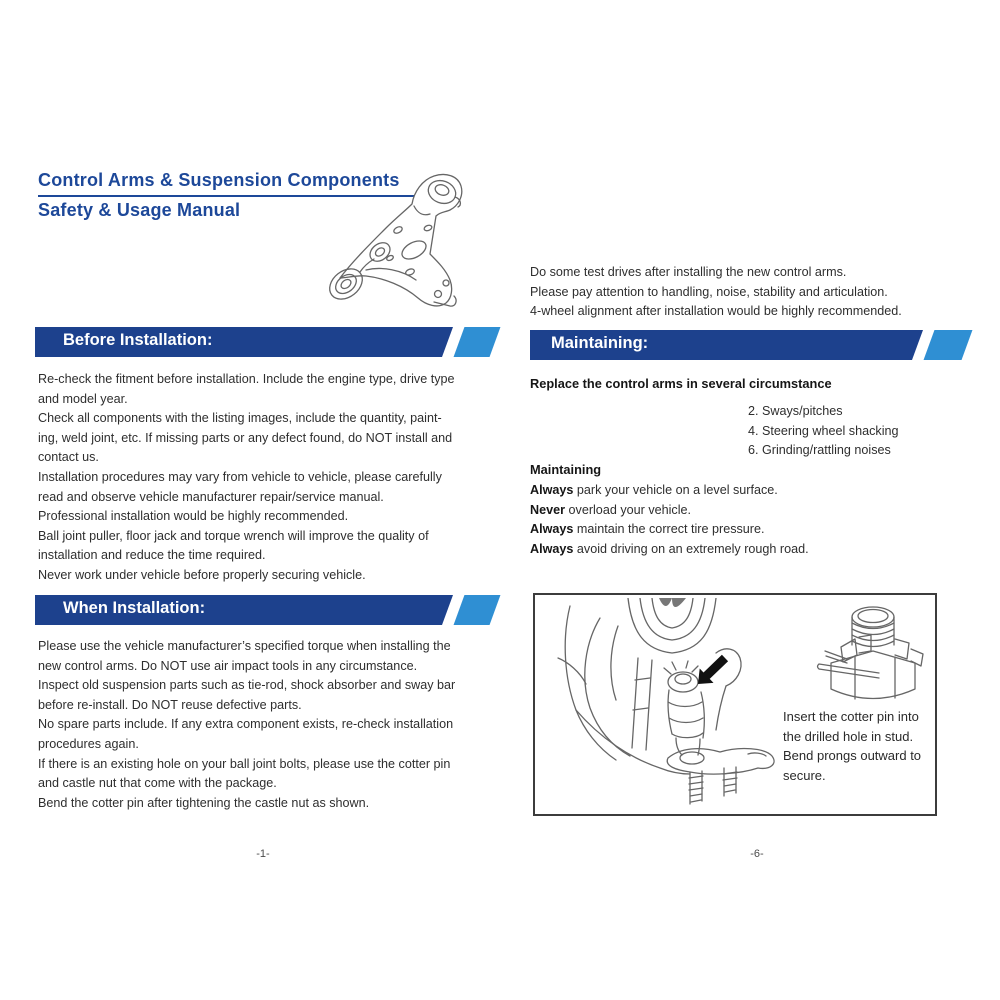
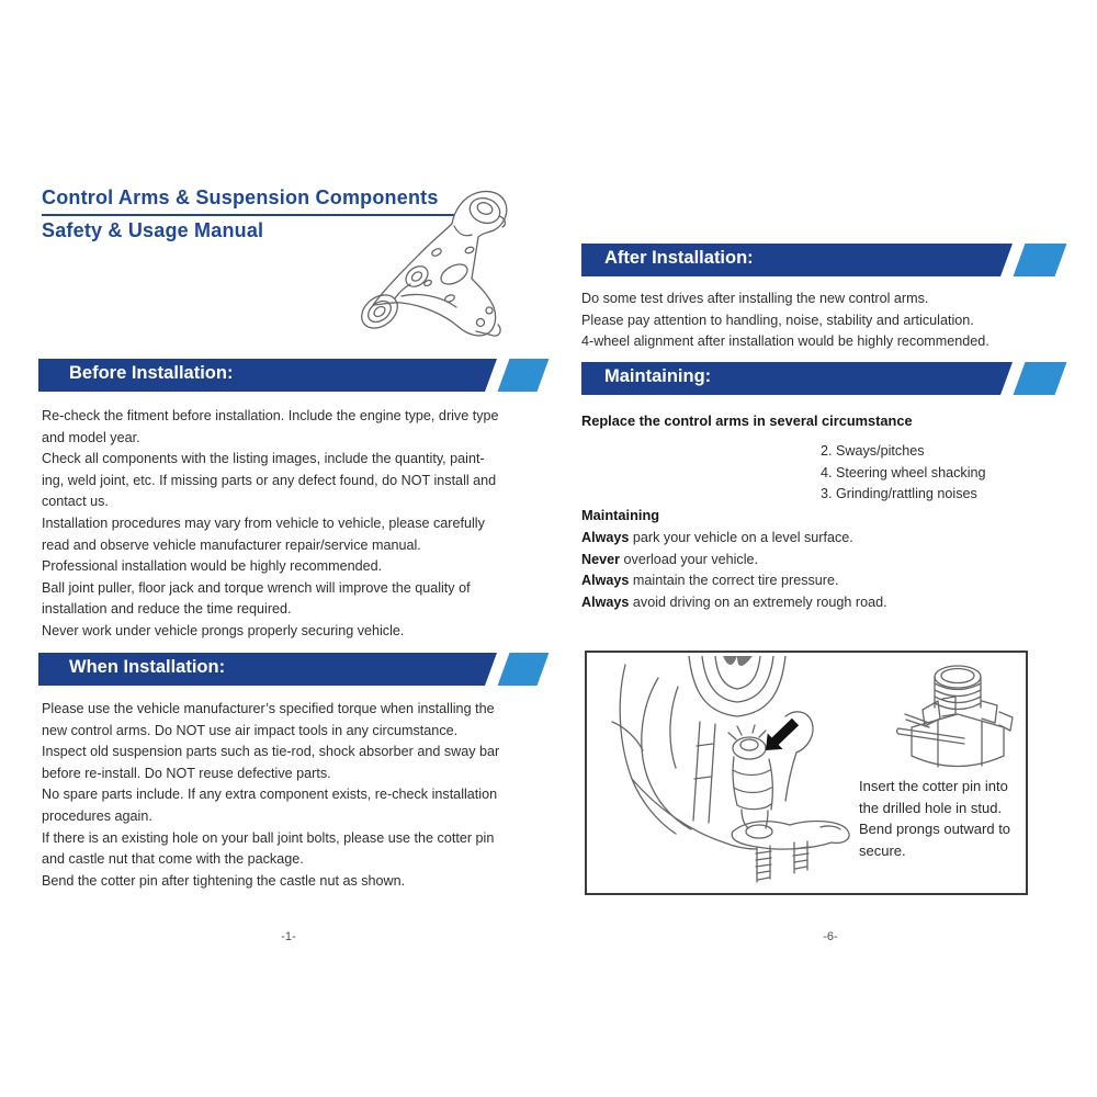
  Control Arms & Suspension Components
  Safety & Usage Manual
  Before Installation:
  Re-check the fitment before installation. Include the engine type, drive type
  and model year.
  Check all components with the listing images, include the quantity, paint-
  ing, weld joint, etc. If missing parts or any defect found, do NOT install and
  contact us.
  Installation procedures may vary from vehicle to vehicle, please carefully
  read and observe vehicle manufacturer repair/service manual.
  Professional installation would be highly recommended.
  Ball joint puller, floor jack and torque wrench will improve the quality of
  installation and reduce the time required.
- Never work under vehicle before properly securing vehicle.
+ Never work under vehicle prongs properly securing vehicle.
  When Installation:
  Please use the vehicle manufacturer’s specified torque when installing the
  new control arms. Do NOT use air impact tools in any circumstance.
  Inspect old suspension parts such as tie-rod, shock absorber and sway bar
  before re-install. Do NOT reuse defective parts.
  No spare parts include. If any extra component exists, re-check installation
  procedures again.
  If there is an existing hole on your ball joint bolts, please use the cotter pin
  and castle nut that come with the package.
  Bend the cotter pin after tightening the castle nut as shown.
+ After Installation:
  Do some test drives after installing the new control arms.
  Please pay attention to handling, noise, stability and articulation.
  4-wheel alignment after installation would be highly recommended.
  Maintaining:
  Replace the control arms in several circumstance
  2. Sways/pitches
  4. Steering wheel shacking
- 6. Grinding/rattling noises
+ 3. Grinding/rattling noises
  Maintaining
  Always park your vehicle on a level surface.
  Never overload your vehicle.
  Always maintain the correct tire pressure.
  Always avoid driving on an extremely rough road.
  Insert the cotter pin into
  the drilled hole in stud.
  Bend prongs outward to
  secure.
  -1-
  -6-
